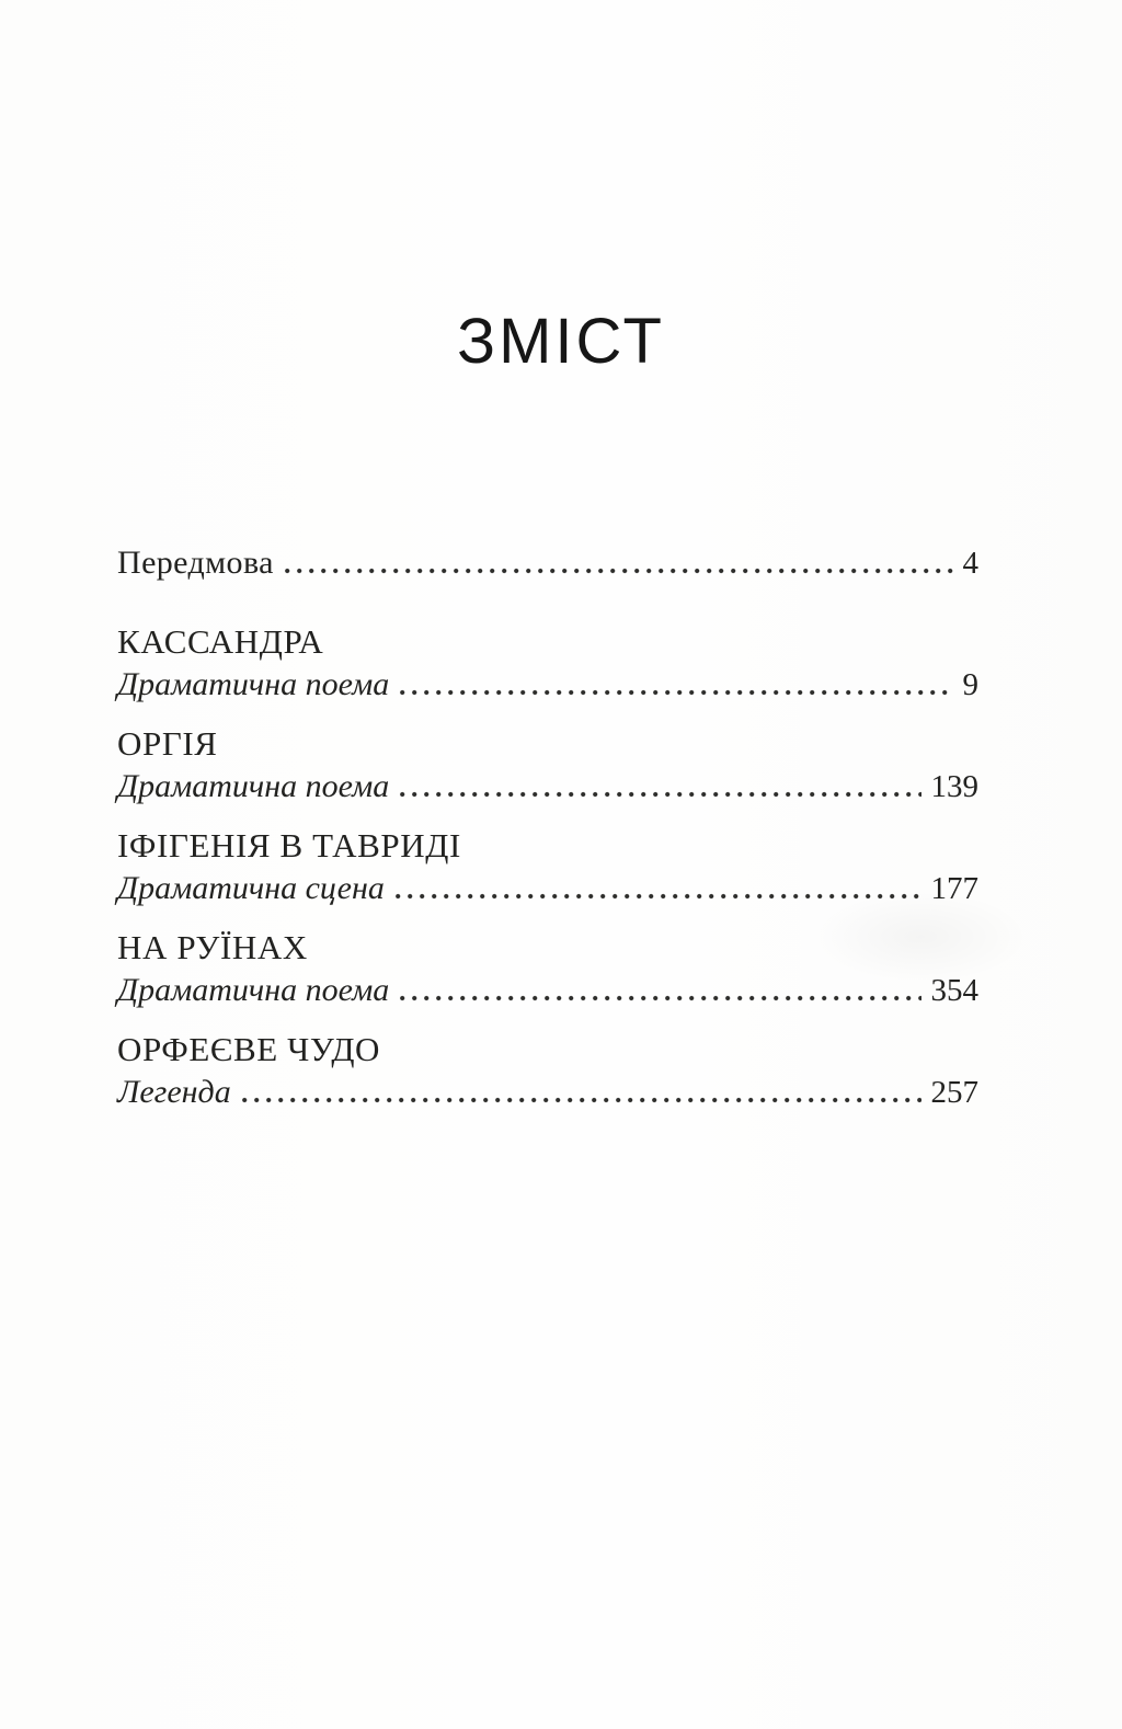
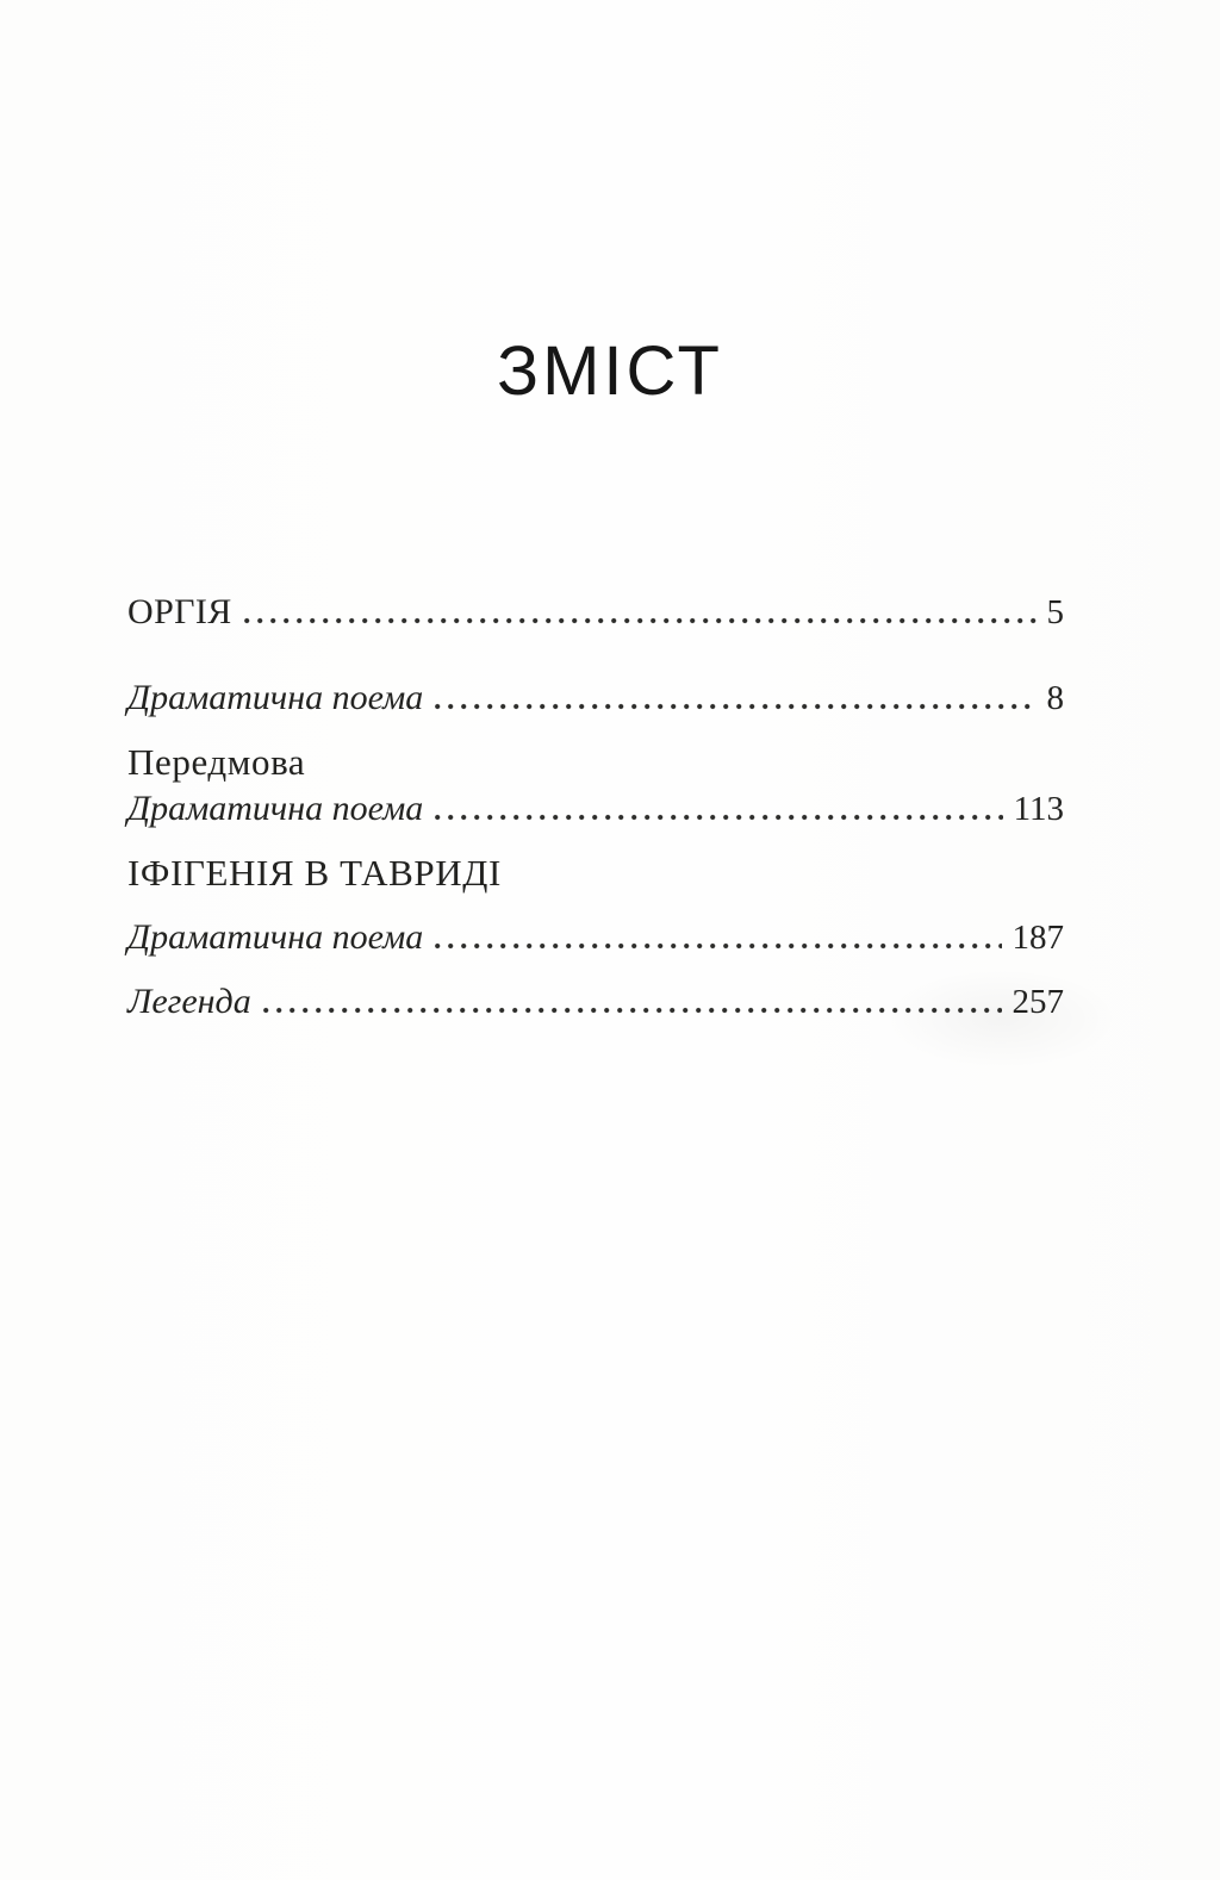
  ЗМІСТ
- Передмова
+ ОРГІЯ
- 4
+ 5
- КАССАНДРА
  Драматична поема
- 9
+ 8
- ОРГІЯ
+ Передмова
  Драматична поема
- 139
+ 113
  ІФІГЕНІЯ В ТАВРИДІ
- Драматична сцена
- 177
- НА РУЇНАХ
  Драматична поема
- 354
+ 187
- ОРФЕЄВЕ ЧУДО
  Легенда
  257
